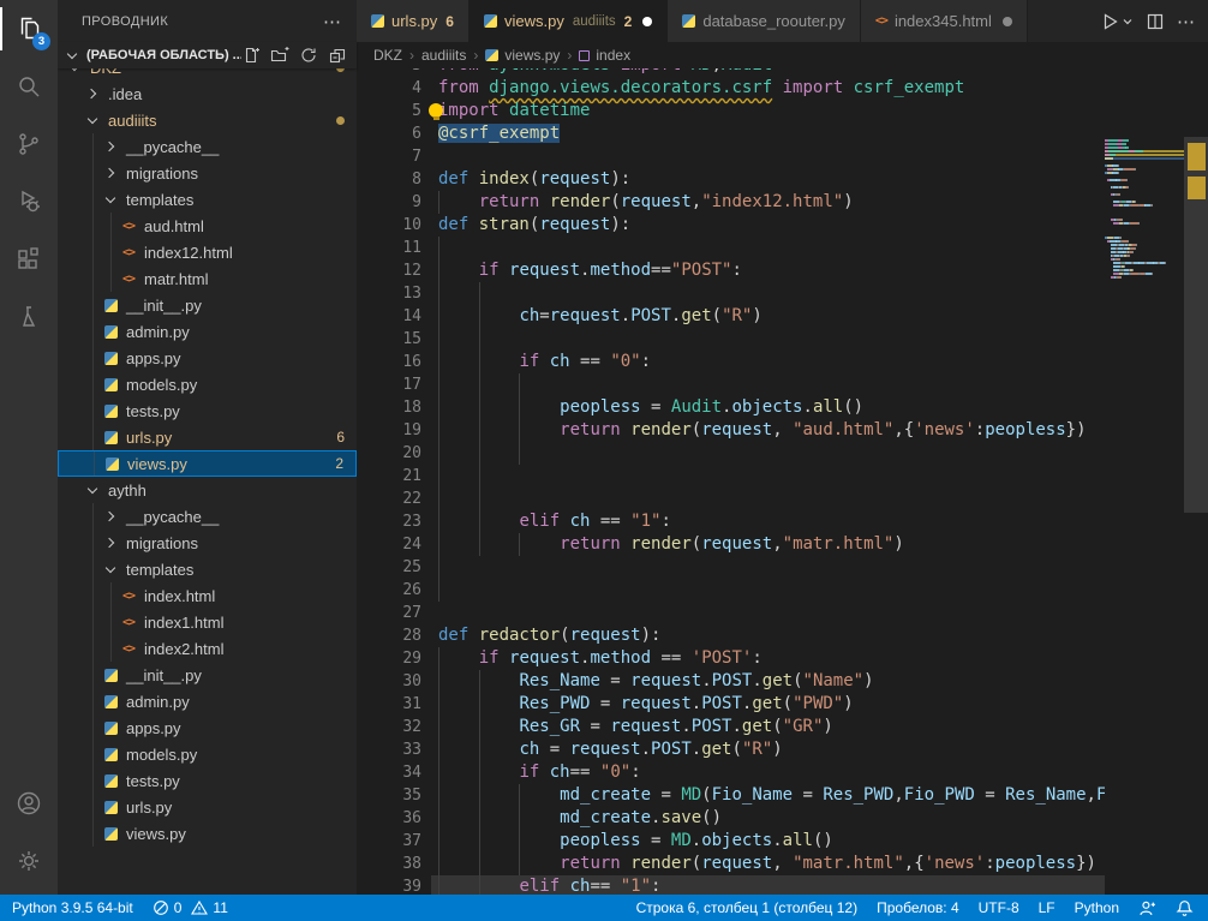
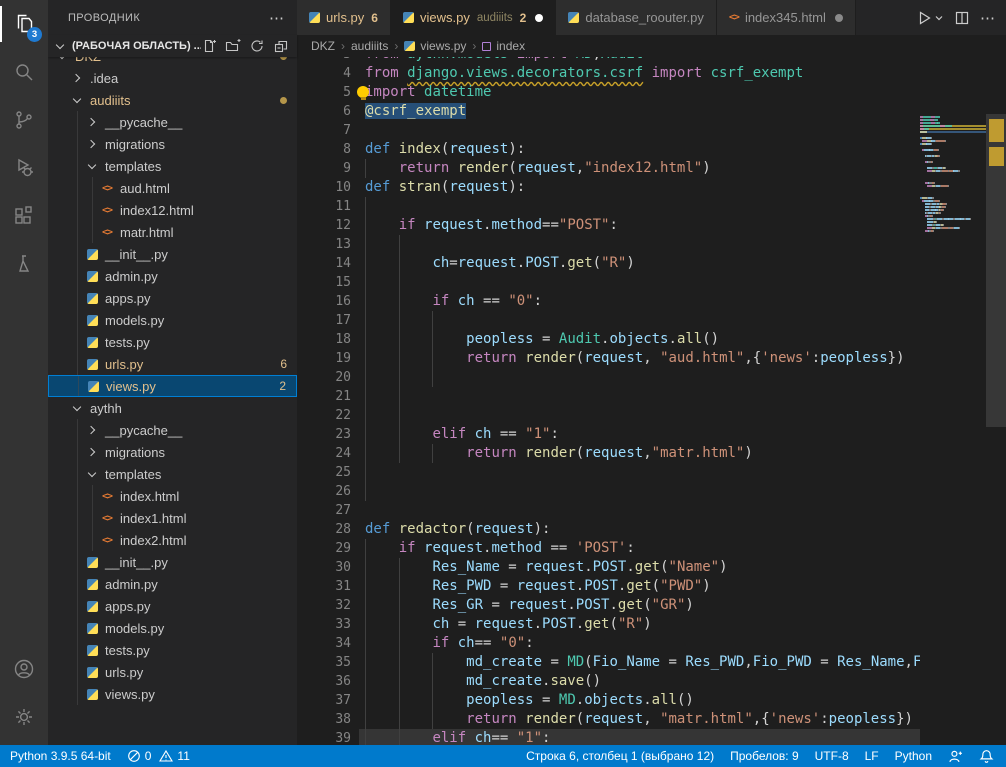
  3
  ПРОВОДНИК
  ⋯
  (РАБОЧАЯ ОБЛАСТЬ) ..
  .idea
  audiiits
  __pycache__
  migrations
  templates
  <>
  aud.html
  <>
  index12.html
  <>
  matr.html
  __init__.py
  admin.py
  apps.py
  models.py
  tests.py
  urls.py
  6
  views.py
  2
  aythh
  __pycache__
  migrations
  templates
  <>
  index.html
  <>
  index1.html
  <>
  index2.html
  __init__.py
  admin.py
  apps.py
  models.py
  tests.py
  urls.py
  views.py
  urls.py
  6
  views.py
  audiiits
  2
  database_roouter.py
  <>
  index345.html
  ⋯
  DKZ
  ›
  audiiits
  ›
  views.py
  ›
  index
  4
  from django.views.decorators.csrf import csrf_exempt
  5
  import datetime
  6
  @csrf_exempt
  7
  8
  def index(request):
  9
  return render(request,"index12.html")
  10
  def stran(request):
  11
  12
  if request.method=="POST":
  13
  14
  ch=request.POST.get("R")
  15
  16
  if ch == "0":
  17
  18
  peopless = Audit.objects.all()
  19
  return render(request, "aud.html",{'news':peopless})
  20
  21
  22
  23
  elif ch == "1":
  24
  return render(request,"matr.html")
  25
  26
  27
  28
  def redactor(request):
  29
  if request.method == 'POST':
  30
  Res_Name = request.POST.get("Name")
  31
  Res_PWD = request.POST.get("PWD")
  32
  Res_GR = request.POST.get("GR")
  33
  ch = request.POST.get("R")
  34
  if ch== "0":
  35
  md_create = MD(Fio_Name = Res_PWD,Fio_PWD = Res_Name,F
  36
  md_create.save()
  37
  peopless = MD.objects.all()
  38
  return render(request, "matr.html",{'news':peopless})
  39
  elif ch== "1":
  Python 3.9.5 64-bit
  0
  11
- Строка 6, столбец 1 (столбец 12)
+ Строка 6, столбец 1 (выбрано 12)
- Пробелов: 4
+ Пробелов: 9
  UTF-8
  LF
  Python
